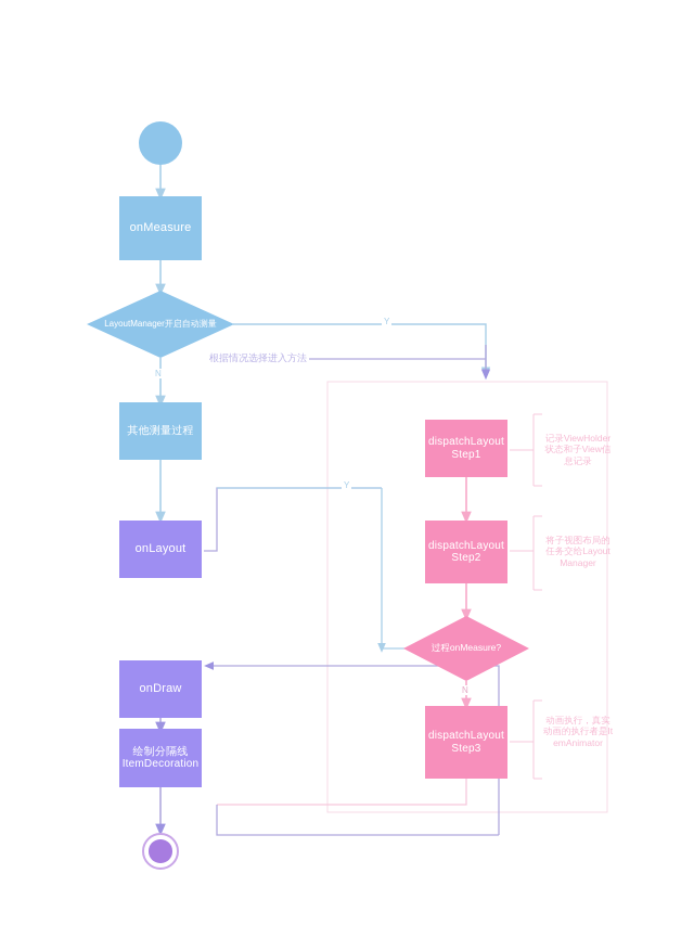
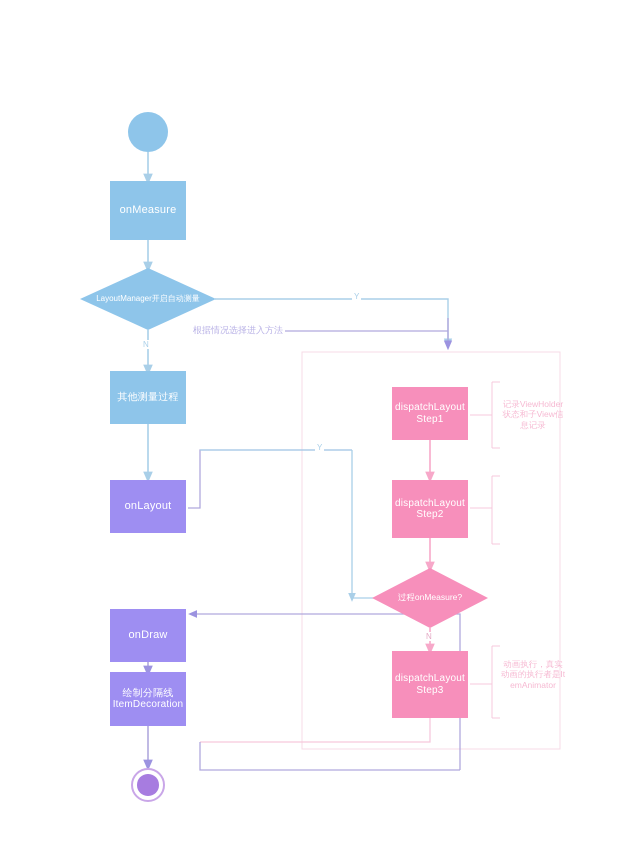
  onMeasure
  LayoutManager开启自动测量
  其他测量过程
  onLayout
  onDraw
  绘制分隔线
  ItemDecoration
  dispatchLayoutStep1
  dispatchLayoutStep2
  过程onMeasure?
  dispatchLayoutStep3
  记录ViewHolder状态和子View信息记录
- 将子视图布局的任务交给LayoutManager
  动画执行，真实动画的执行者是ItemAnimator
  Y
  N
  根据情况选择进入方法
  Y
  N
